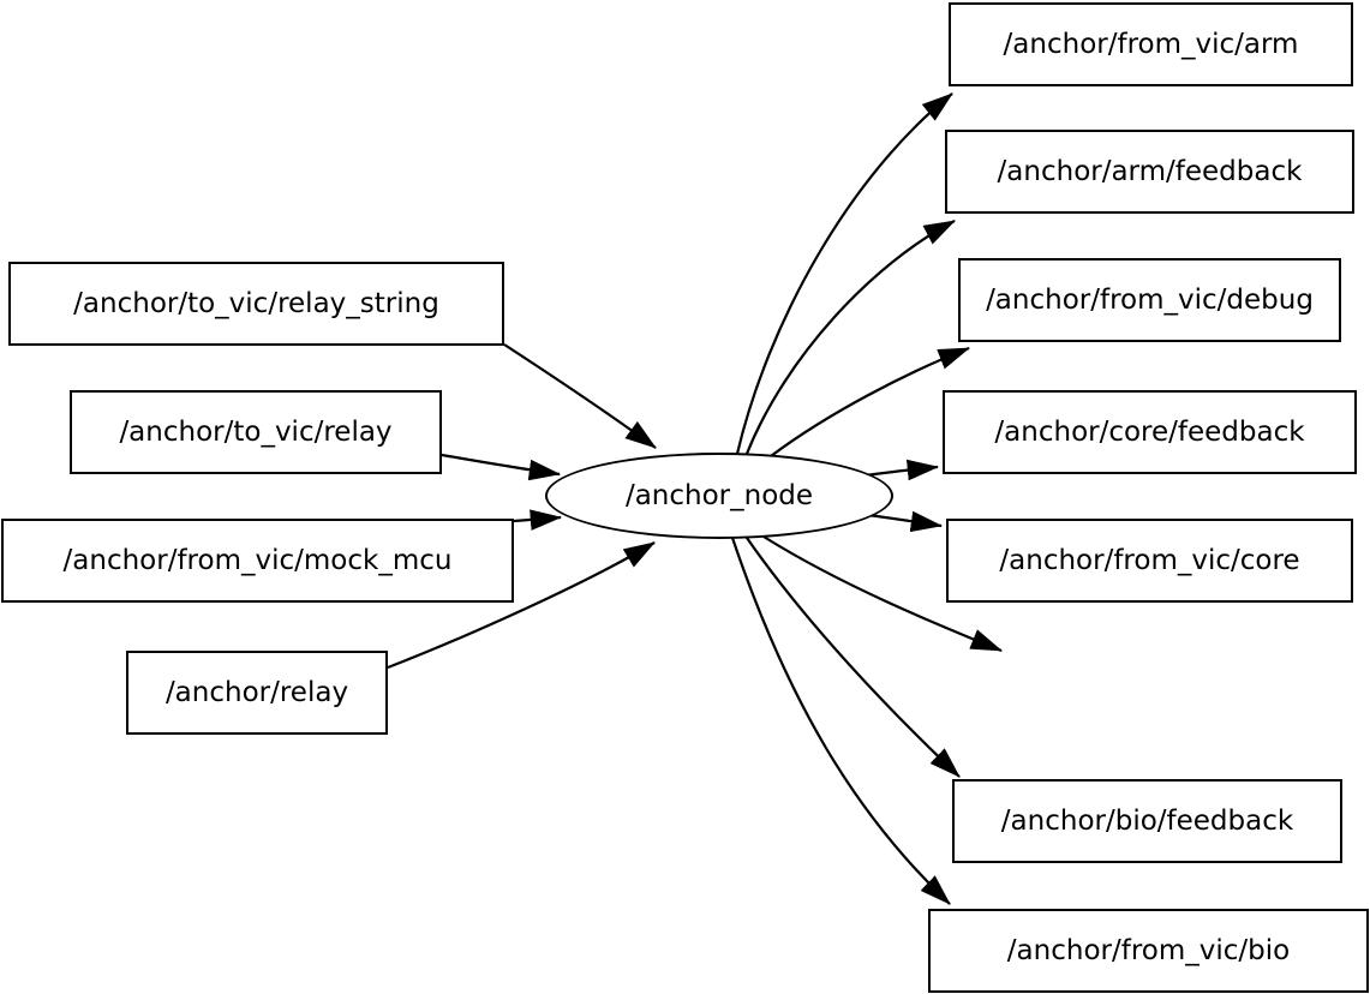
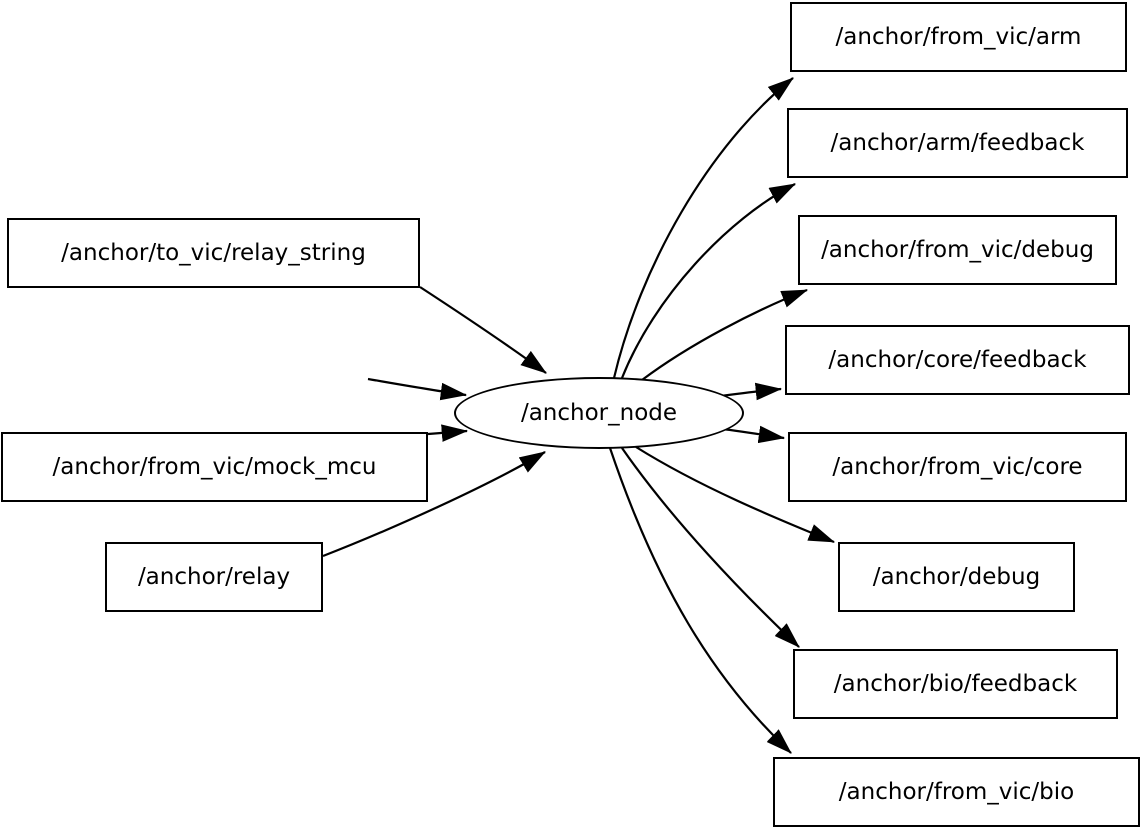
  /anchor/to_vic/relay_string
- /anchor/to_vic/relay
  /anchor/from_vic/mock_mcu
  /anchor/relay
  /anchor_node
  /anchor/from_vic/arm
  /anchor/arm/feedback
  /anchor/from_vic/debug
  /anchor/core/feedback
  /anchor/from_vic/core
+ /anchor/debug
  /anchor/bio/feedback
  /anchor/from_vic/bio
